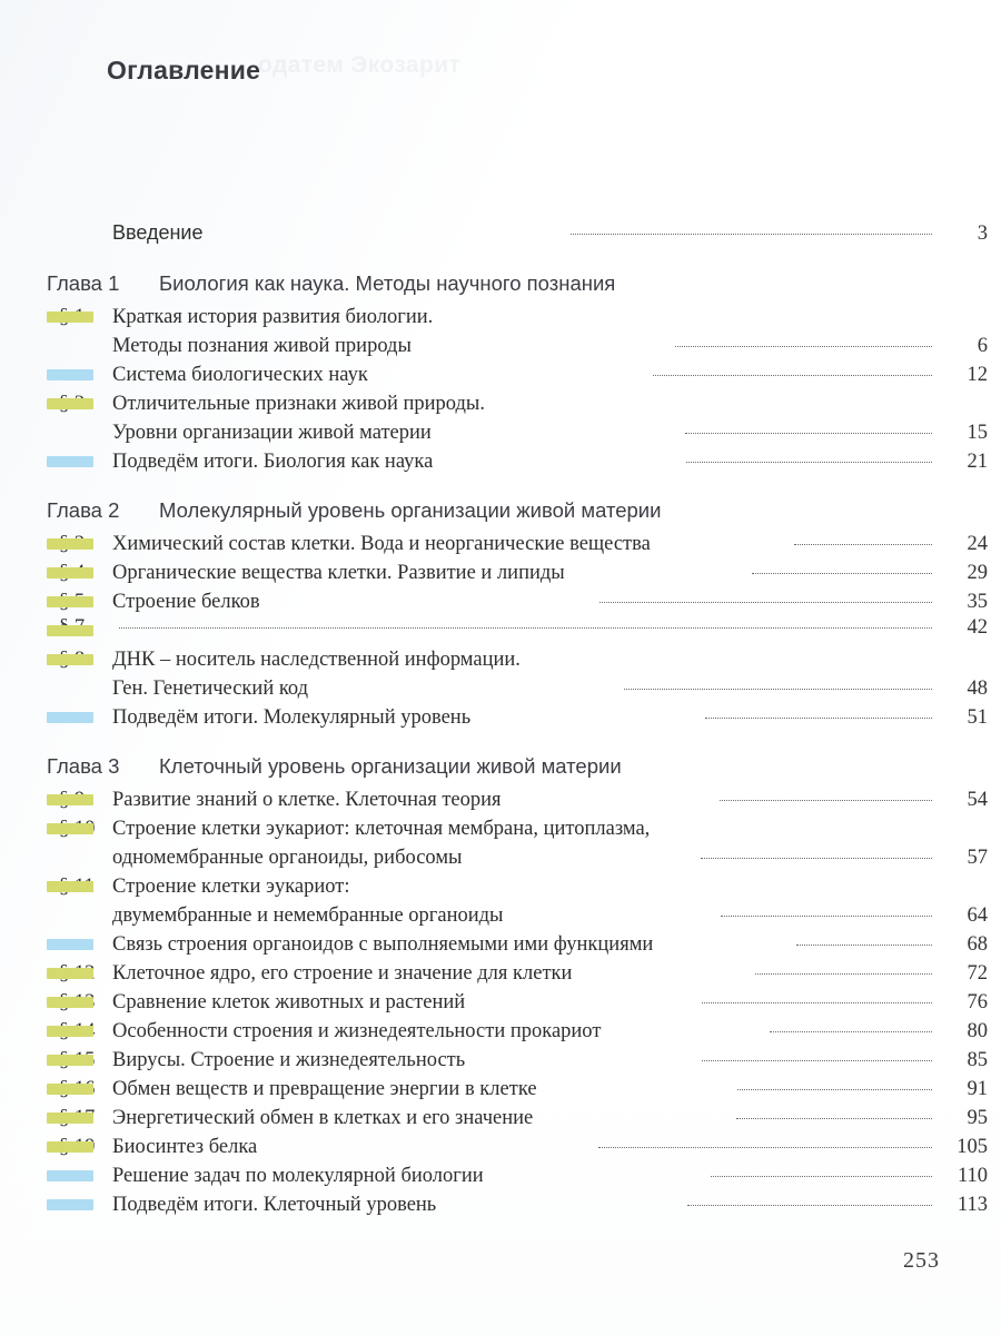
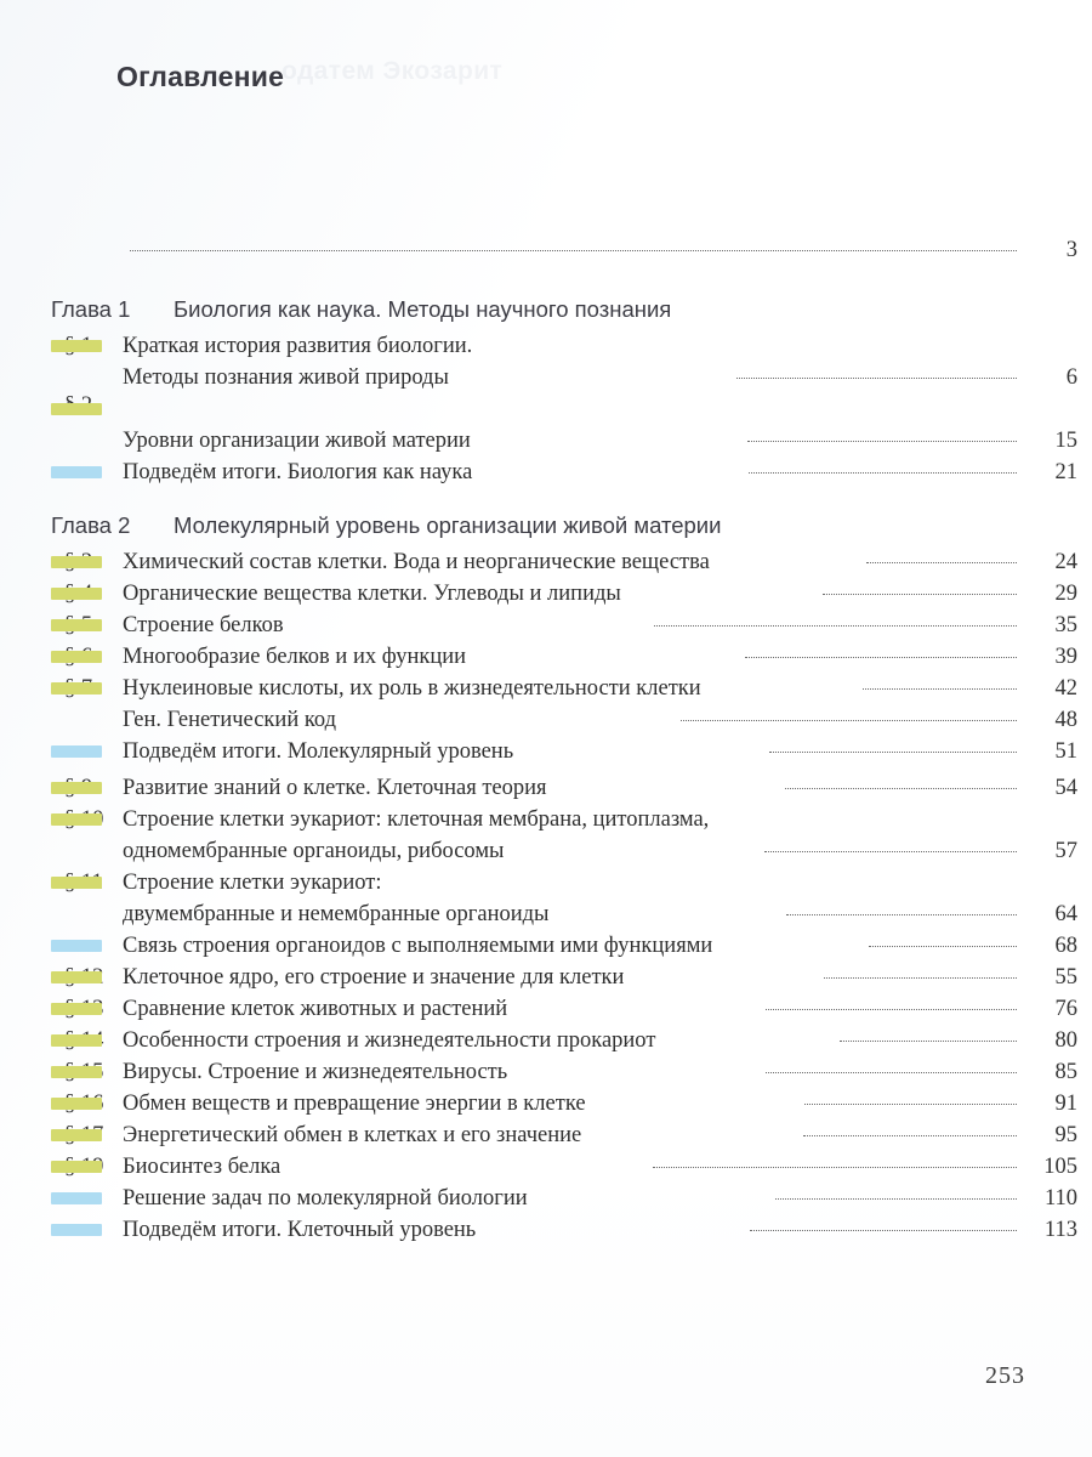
  одатем Экозарит
  Оглавление
- Введение
  3
  Глава 1
  Биология как наука. Методы научного познания
  Краткая история развития биологии.
  Методы познания живой природы
  6
- Система биологических наук
- 12
- Отличительные признаки живой природы.
  Уровни организации живой материи
  15
  Подведём итоги. Биология как наука
  21
  Глава 2
  Молекулярный уровень организации живой материи
  Химический состав клетки. Вода и неорганические вещества
  24
- Органические вещества клетки. Развитие и липиды
+ Органические вещества клетки. Углеводы и липиды
  29
  Строение белков
  35
+ Многообразие белков и их функции
+ 39
+ Нуклеиновые кислоты, их роль в жизнедеятельности клетки
  42
- ДНК – носитель наследственной информации.
  Ген. Генетический код
  48
  Подведём итоги. Молекулярный уровень
  51
- Глава 3
- Клеточный уровень организации живой материи
  Развитие знаний о клетке. Клеточная теория
  54
  Строение клетки эукариот: клеточная мембрана, цитоплазма,
  одномембранные органоиды, рибосомы
  57
  Строение клетки эукариот:
  двумембранные и немембранные органоиды
  64
  Связь строения органоидов с выполняемыми ими функциями
  68
  Клеточное ядро, его строение и значение для клетки
- 72
+ 55
  Сравнение клеток животных и растений
  76
  Особенности строения и жизнедеятельности прокариот
  80
  Вирусы. Строение и жизнедеятельность
  85
  Обмен веществ и превращение энергии в клетке
  91
  Энергетический обмен в клетках и его значение
  95
  Биосинтез белка
  105
  Решение задач по молекулярной биологии
  110
  Подведём итоги. Клеточный уровень
  113
  253
